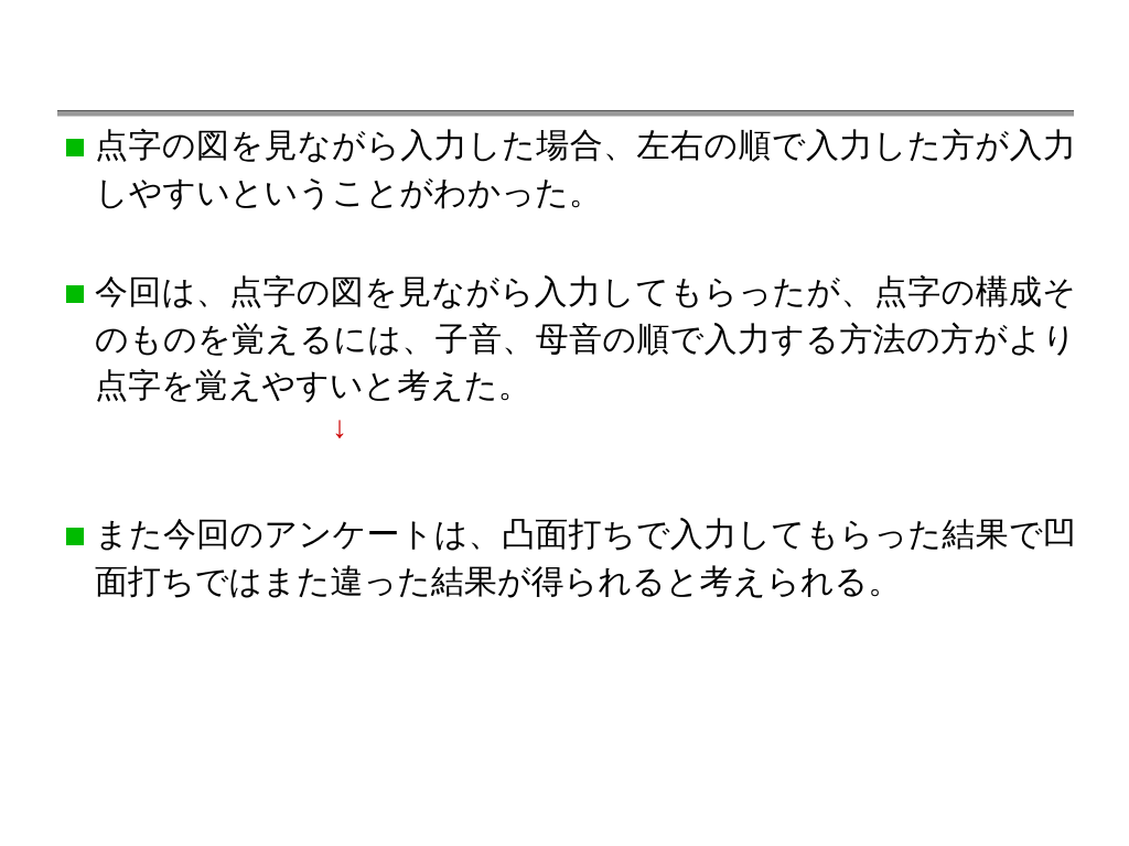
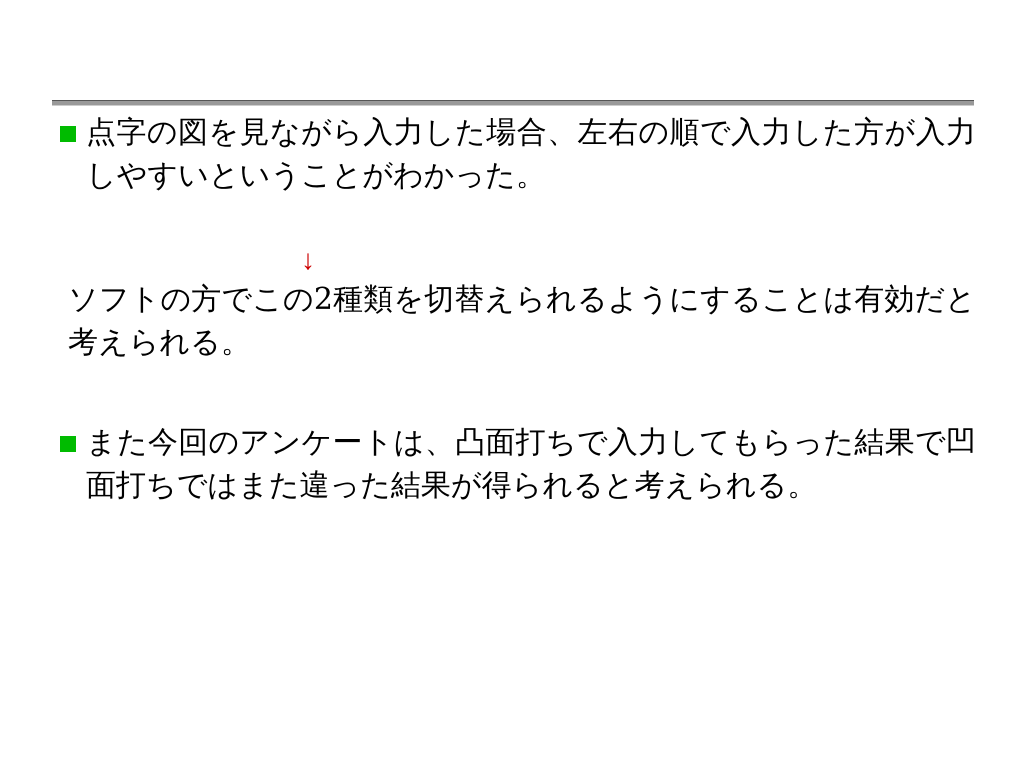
  点字の図を見ながら入力した場合、左右の順で入力した方が入力しやすいということがわかった。
- 今回は、点字の図を見ながら入力してもらったが、点字の構成そのものを覚えるには、子音、母音の順で入力する方法の方がより点字を覚えやすいと考えた。
  ↓
+ ソフトの方でこの2種類を切替えられるようにすることは有効だと考えられる。
  また今回のアンケートは、凸面打ちで入力してもらった結果で凹面打ちではまた違った結果が得られると考えられる。
